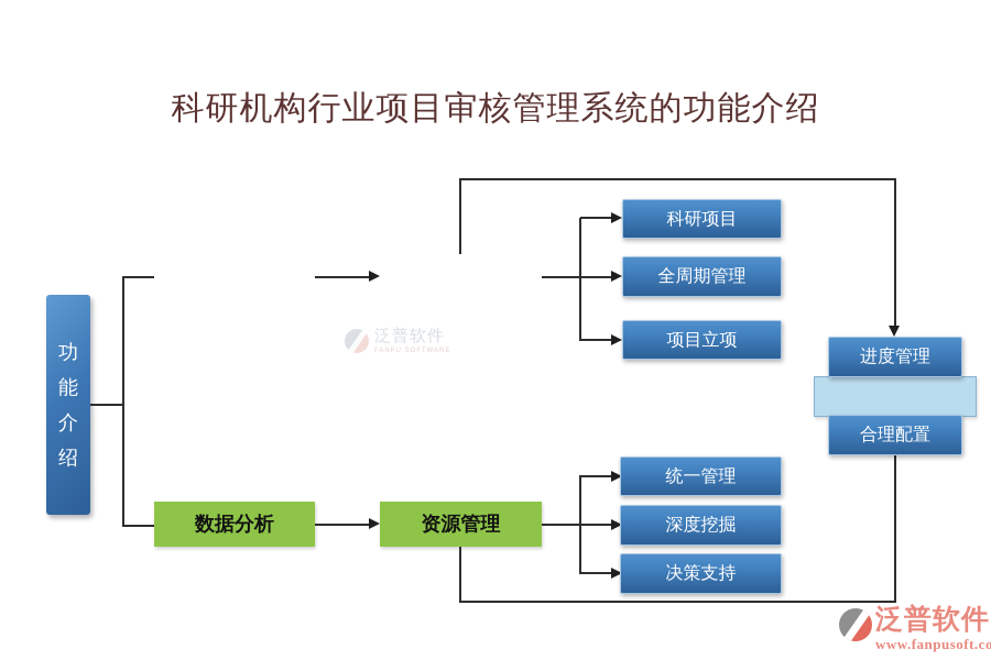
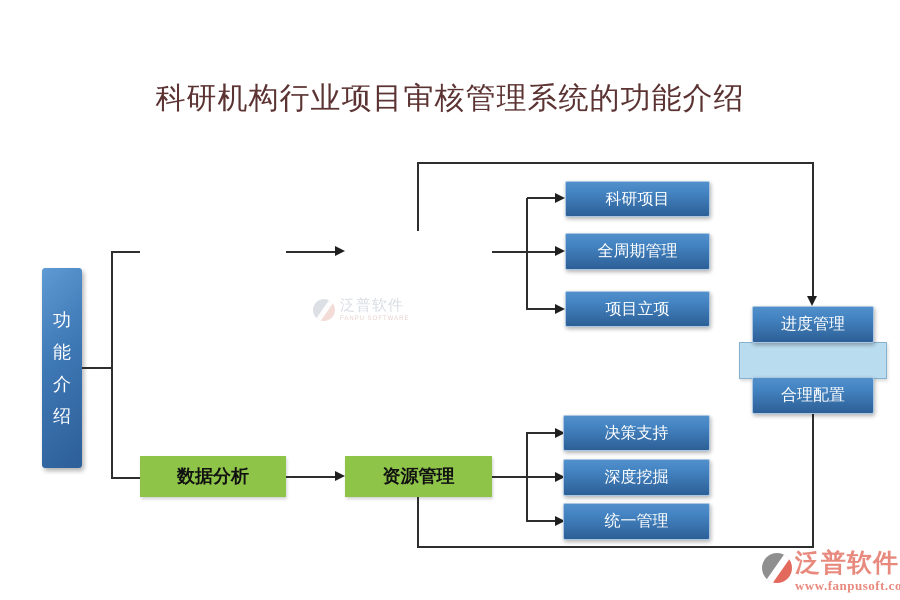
  科研机构行业项目审核管理系统的功能介绍
  功能介绍
  数据分析
  资源管理
  科研项目
  全周期管理
  项目立项
- 统一管理
+ 决策支持
  深度挖掘
- 决策支持
+ 统一管理
  进度管理
  合理配置
  泛普软件
  泛普软件
  www.fanpusoft.co
